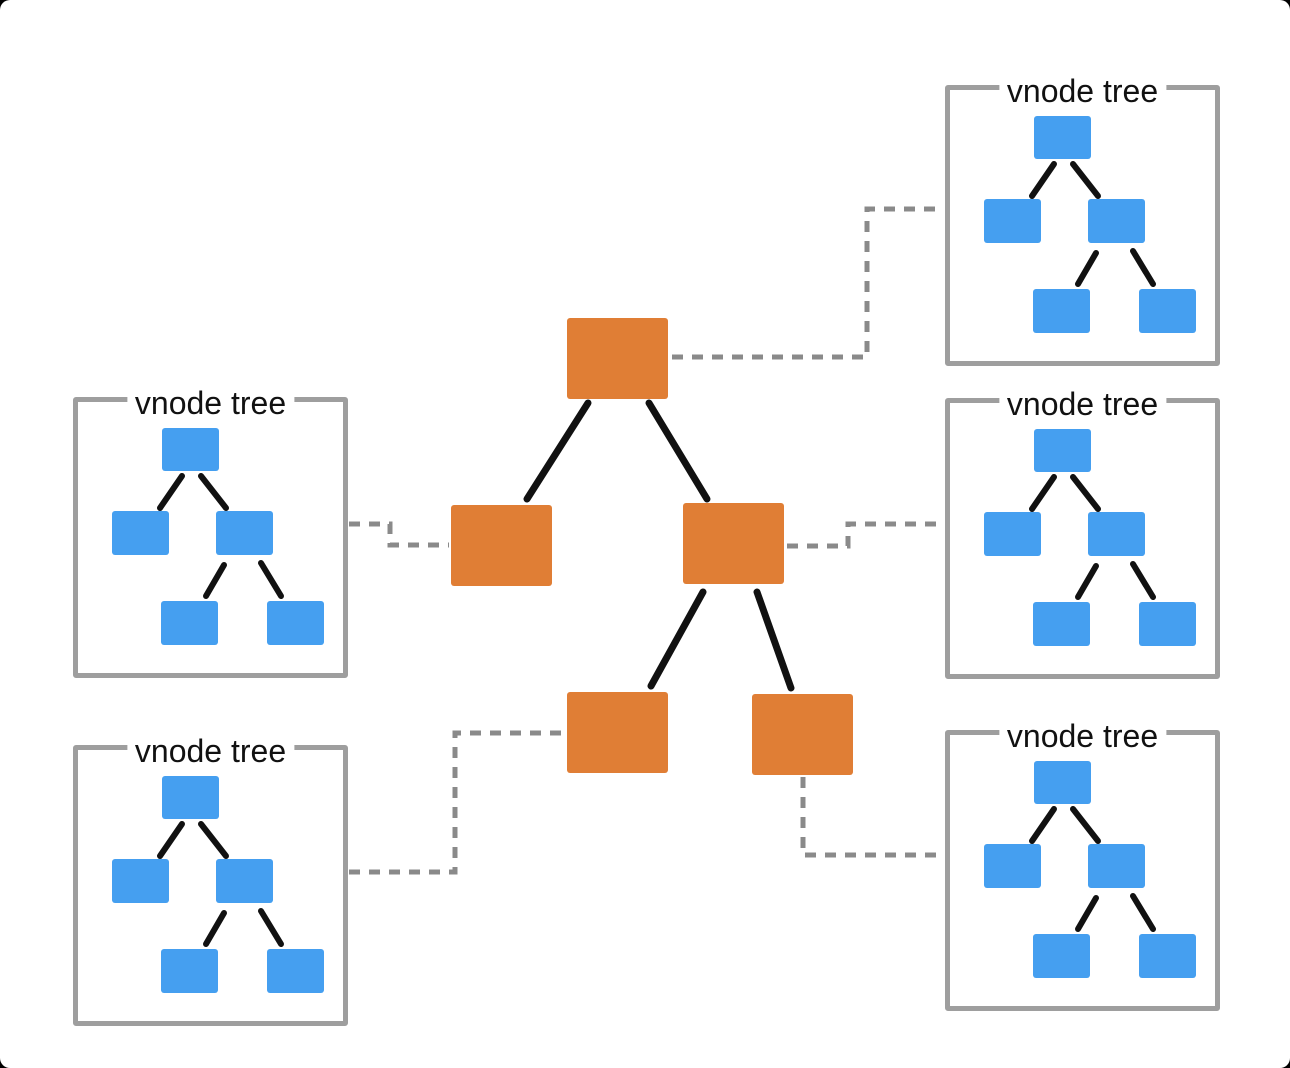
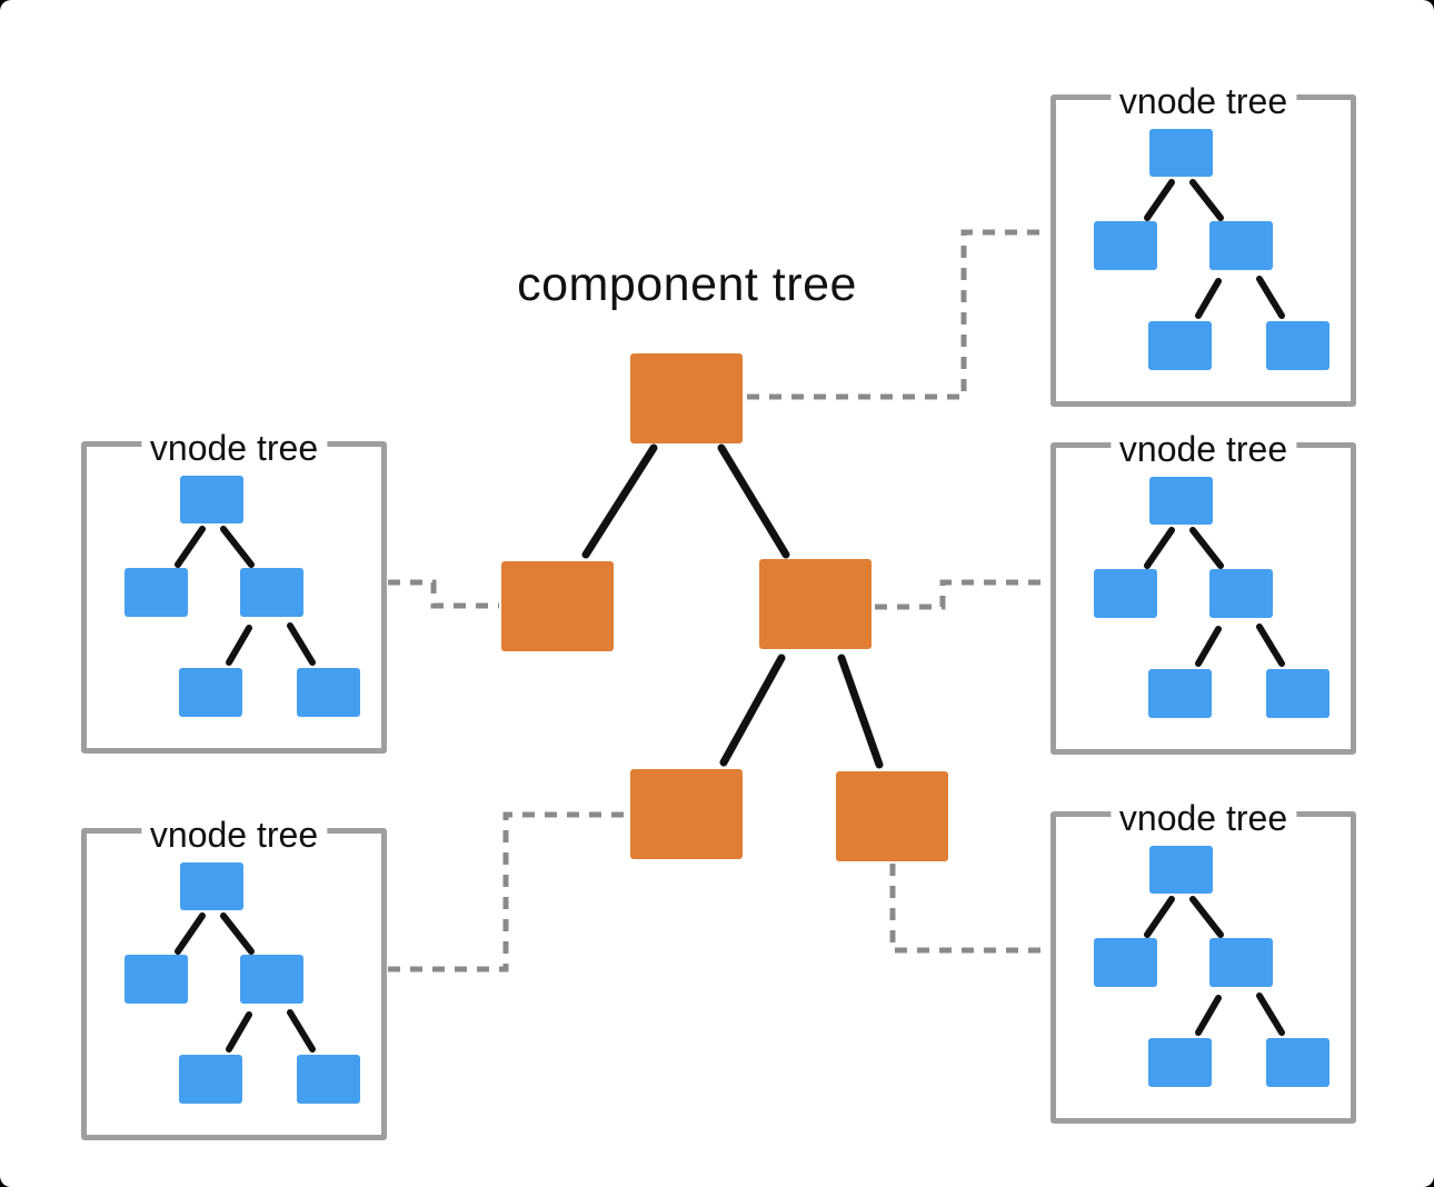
+ component tree
  vnode tree
  vnode tree
  vnode tree
  vnode tree
  vnode tree
